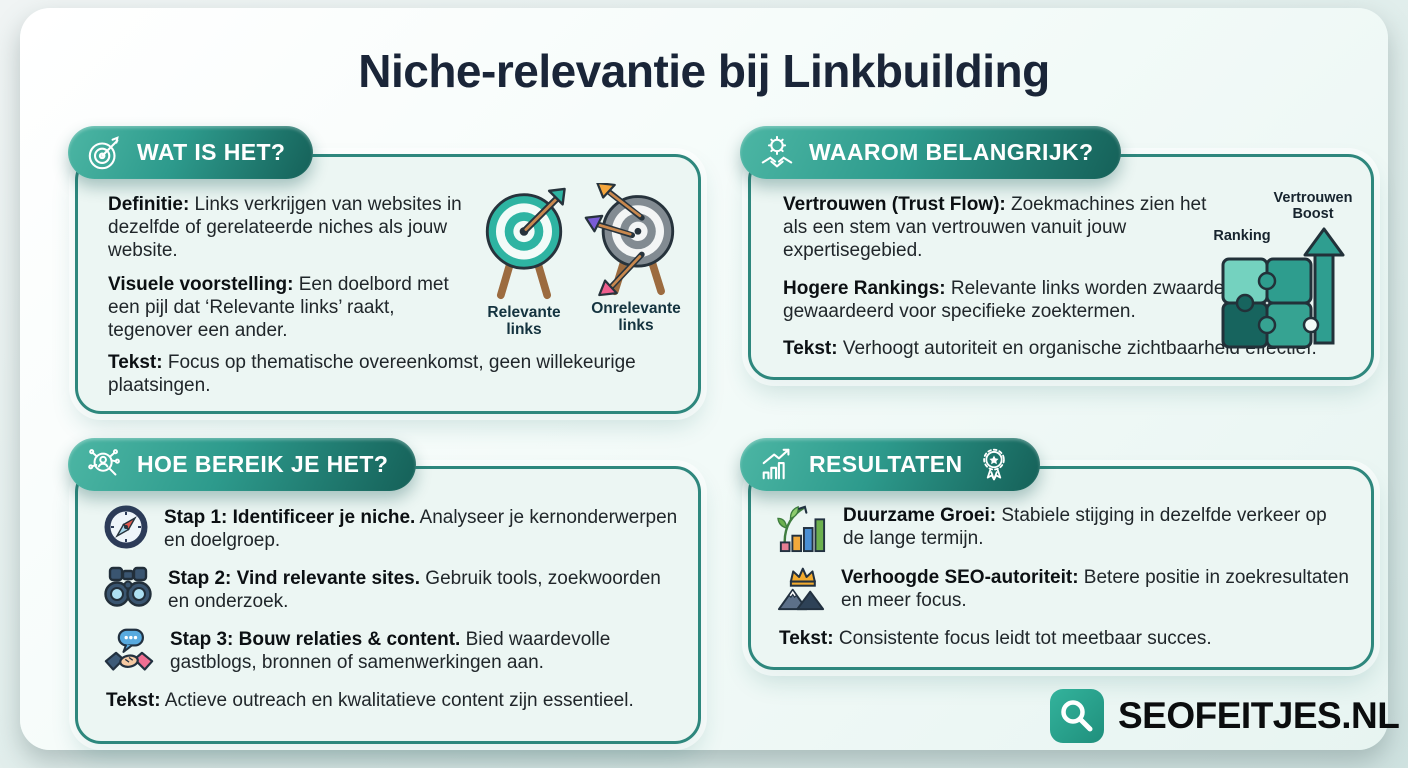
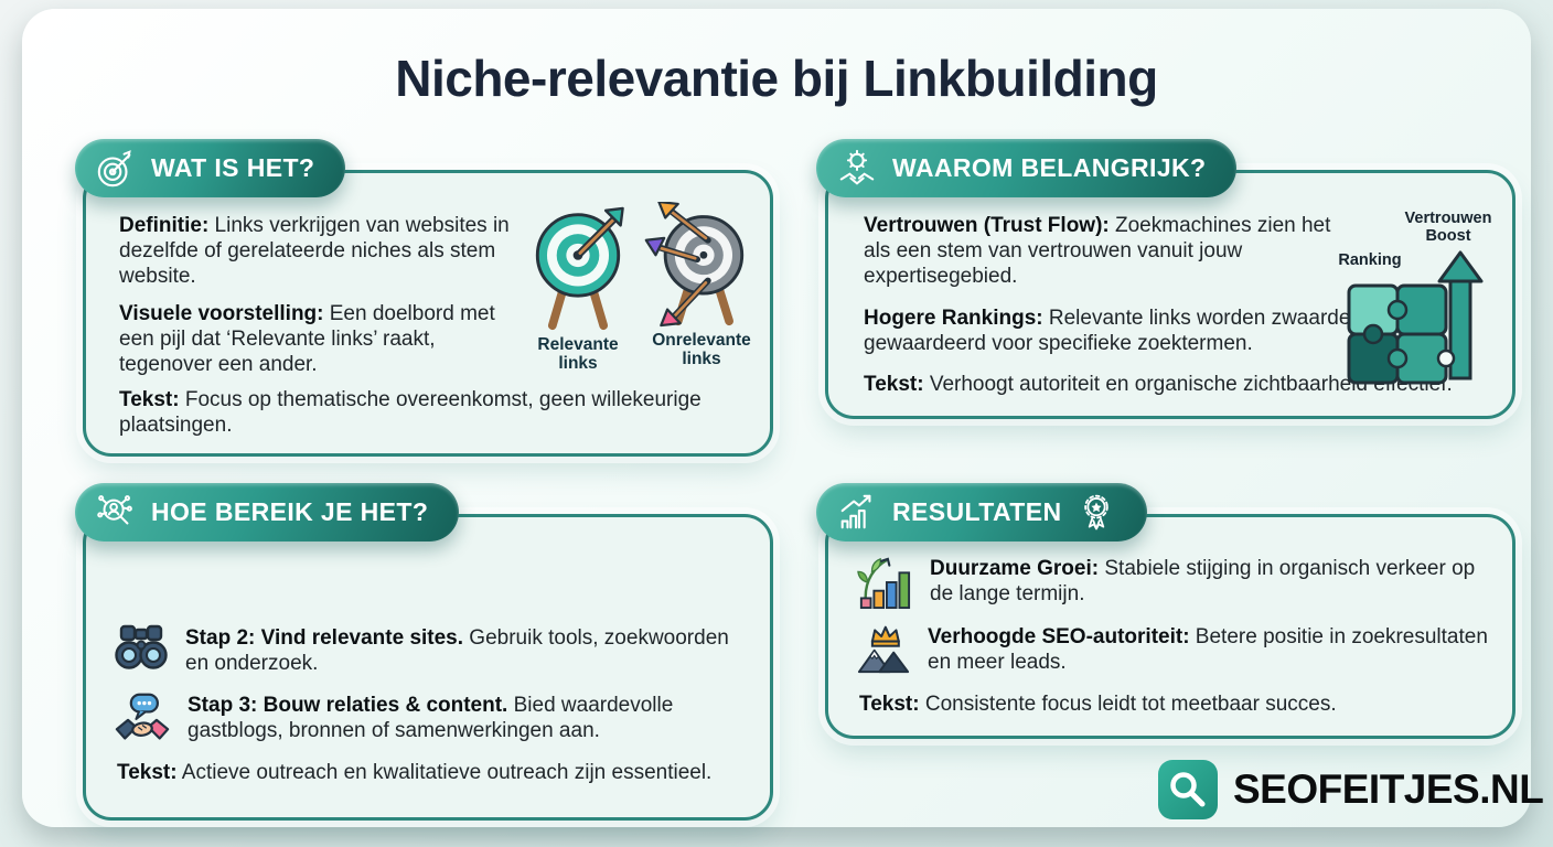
  Niche-relevantie bij Linkbuilding
- Definitie: Links verkrijgen van websites in dezelfde of gerelateerde niches als jouw website.
+ Definitie: Links verkrijgen van websites in dezelfde of gerelateerde niches als stem website.
  Visuele voorstelling: Een doelbord met een pijl dat ‘Relevante links’ raakt, tegenover een ander.
  Tekst: Focus op thematische overeenkomst, geen willekeurige plaatsingen.
  Relevante links
  Onrelevante links
  WAT IS HET?
  Vertrouwen (Trust Flow): Zoekmachines zien het als een stem van vertrouwen vanuit jouw expertisegebied.
  Hogere Rankings: Relevante links worden zwaarde gewaardeerd voor specifieke zoektermen.
  Tekst: Verhoogt autoriteit en organische zichtbaarheifef.
  Vertrouwen Boost
  Ranking
  WAAROM BELANGRIJK?
- Stap 1: Identificeer je niche. Analyseer je kernonderwerpen en doelgroep.
  Stap 2: Vind relevante sites. Gebruik tools, zoekwoorden en onderzoek.
  Stap 3: Bouw relaties & content. Bied waardevolle gastblogs, bronnen of samenwerkingen aan.
- Tekst: Actieve outreach en kwalitatieve content zijn essentieel.
+ Tekst: Actieve outreach en kwalitatieve outreach zijn essentieel.
  HOE BEREIK JE HET?
- Duurzame Groei: Stabiele stijging in dezelfde verkeer op de lange termijn.
+ Duurzame Groei: Stabiele stijging in organisch verkeer op de lange termijn.
- Verhoogde SEO-autoriteit: Betere positie in zoekresultaten en meer focus.
+ Verhoogde SEO-autoriteit: Betere positie in zoekresultaten en meer leads.
  Tekst: Consistente focus leidt tot meetbaar succes.
  RESULTATEN
  SEOFEITJES.NL
